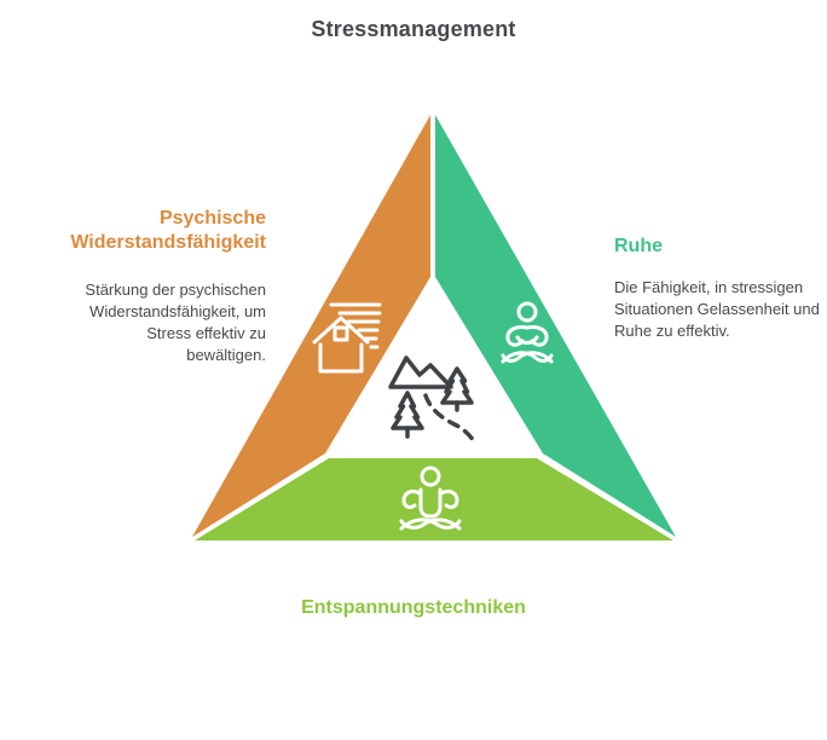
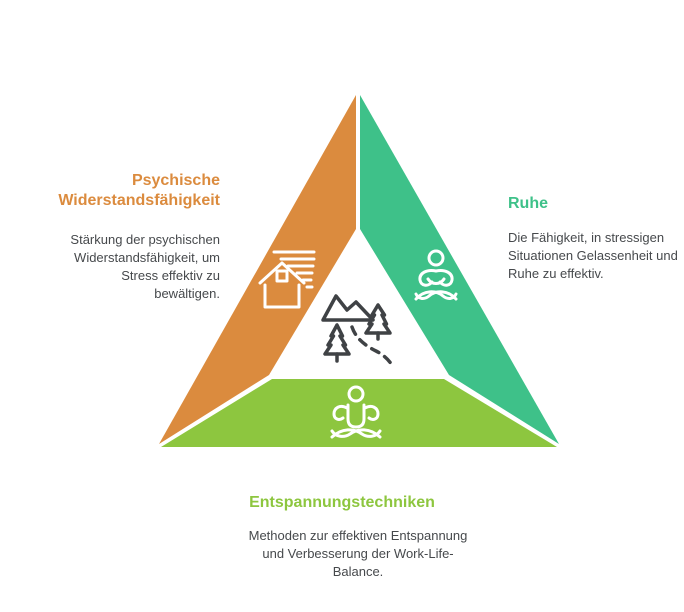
- Stressmanagement
  Psychische Widerstandsfähigkeit
  Stärkung der psychischen Widerstandsfähigkeit, um Stress effektiv zu bewältigen.
  Ruhe
  Die Fähigkeit, in stressigen Situationen Gelassenheit und Ruhe zu effektiv.
  Entspannungstechniken
+ Methoden zur effektiven Entspannung und Verbesserung der Work-Life-Balance.
